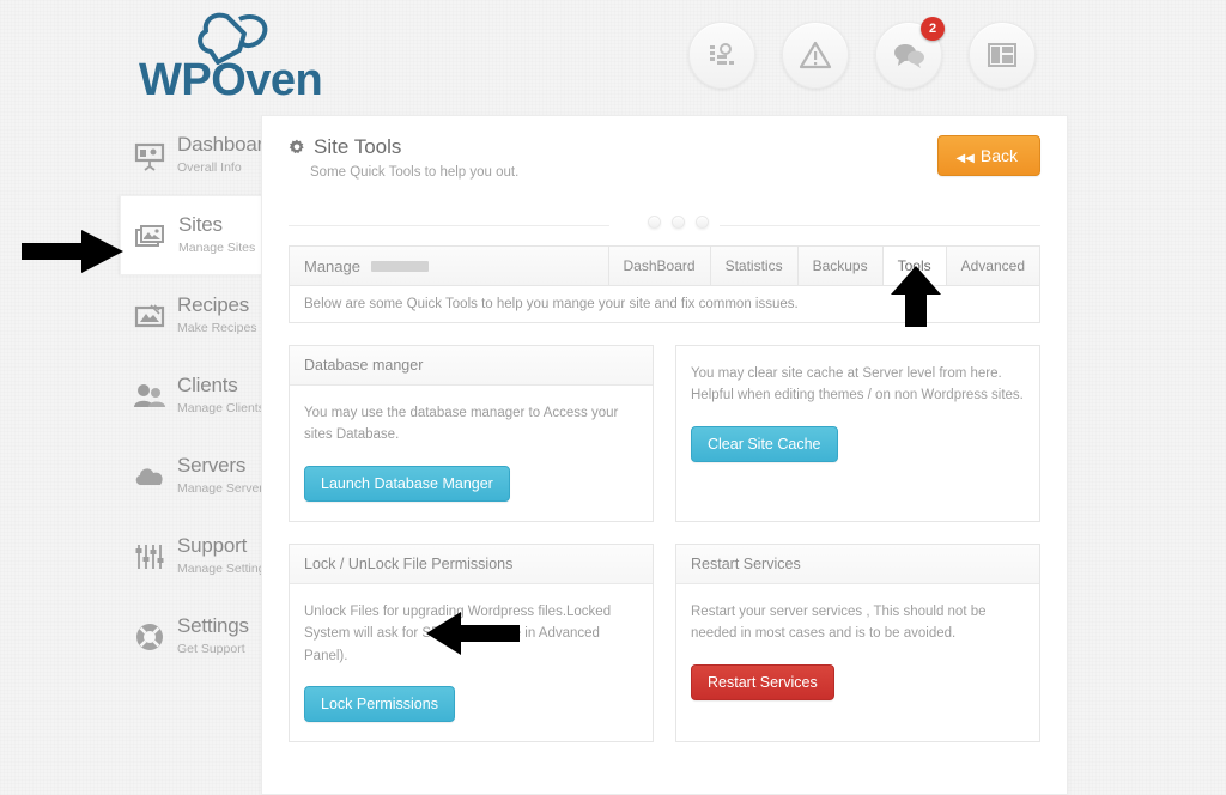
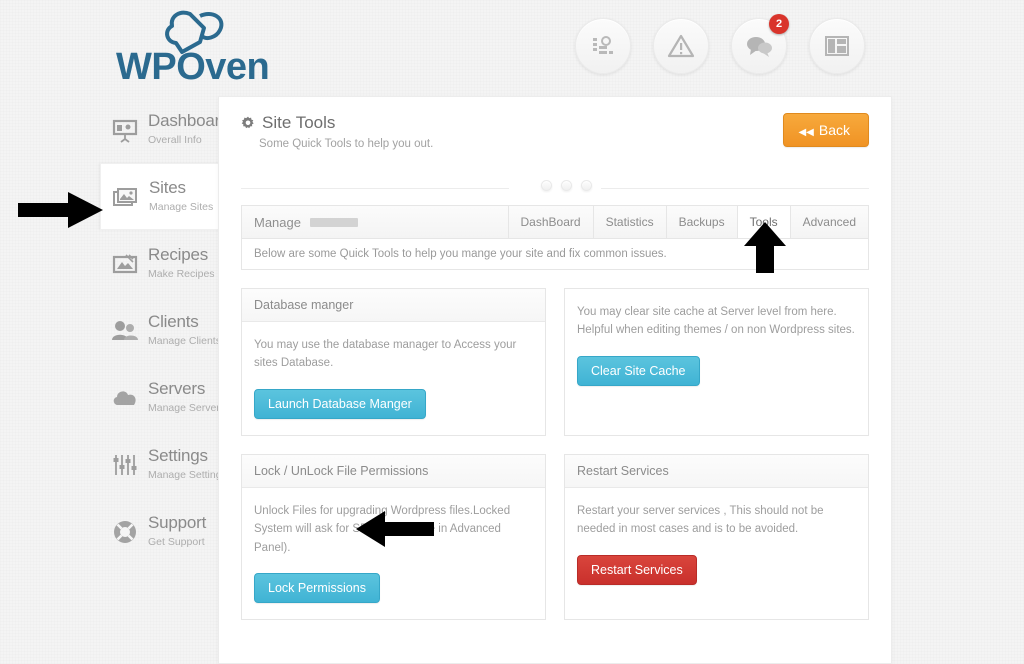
  WPOven
  2
  Dashboa
  Overall Info
  Sites
  Manage Sites
  Recipes
  Make Recipes
  Clients
  Manage Client
  Servers
  Manage Serve
- Support
+ Settings
  Manage Settin
- Settings
+ Support
  Get Support
  Site Tools
  Some Quick Tools to help you out.
  ◀◀ Back
  Manage
  DashBoard
  Statistics
  Backups
  Tools
  Advanced
  Below are some Quick Tools to help you mange your site and fix common issues.
  Database manger
  You may use the database manager to Access your sites Database.
  Launch Database Manger
  You may clear site cache at Server level from here. Helpful when editing themes / on non Wordpress sites.
  Clear Site Cache
  Lock / UnLock File Permissions
  Unlock Files for upgrading Wordpress files.Locked System will ask for S in Advanced Panel).
  Lock Permissions
  Restart Services
  Restart your server services , This should not be needed in most cases and is to be avoided.
  Restart Services
